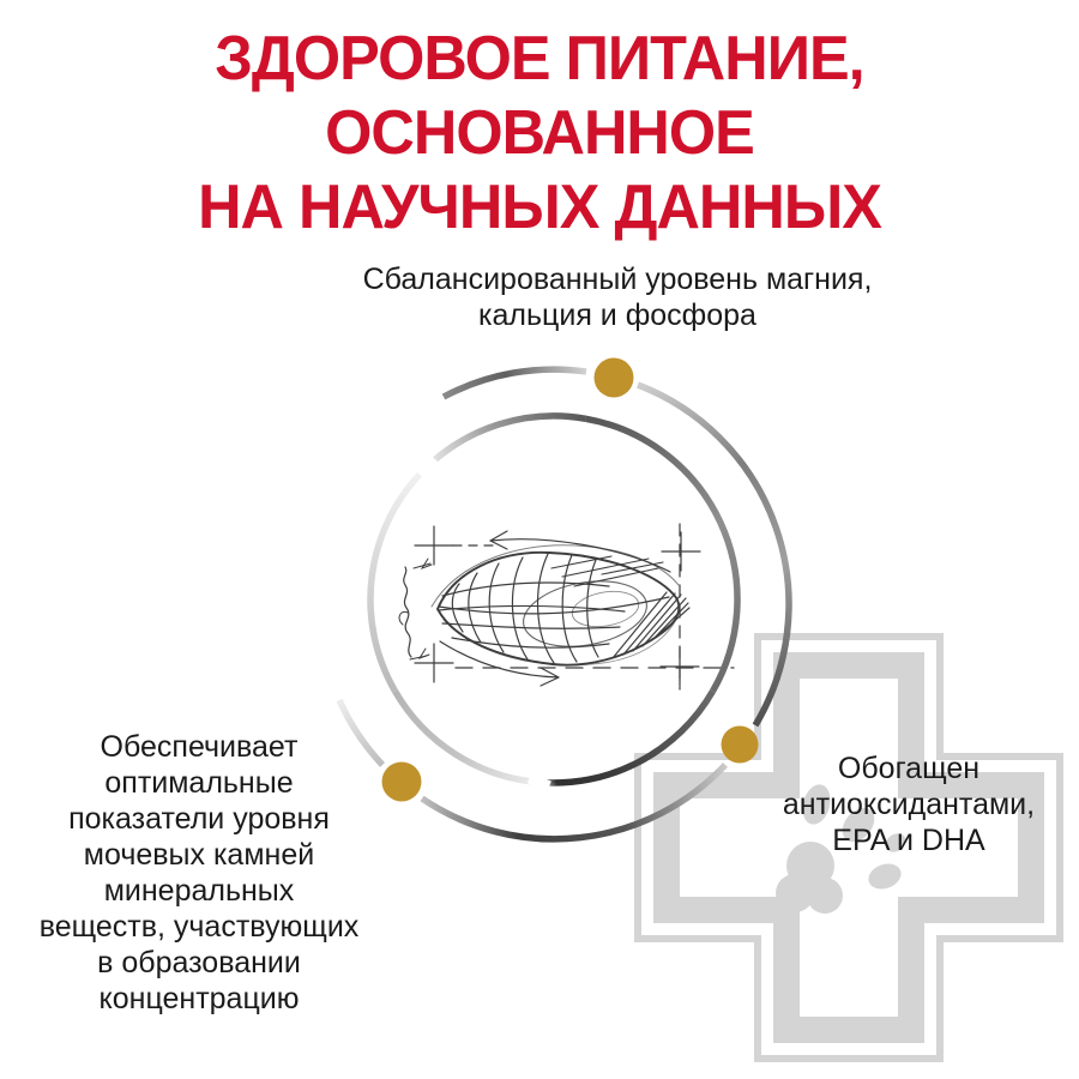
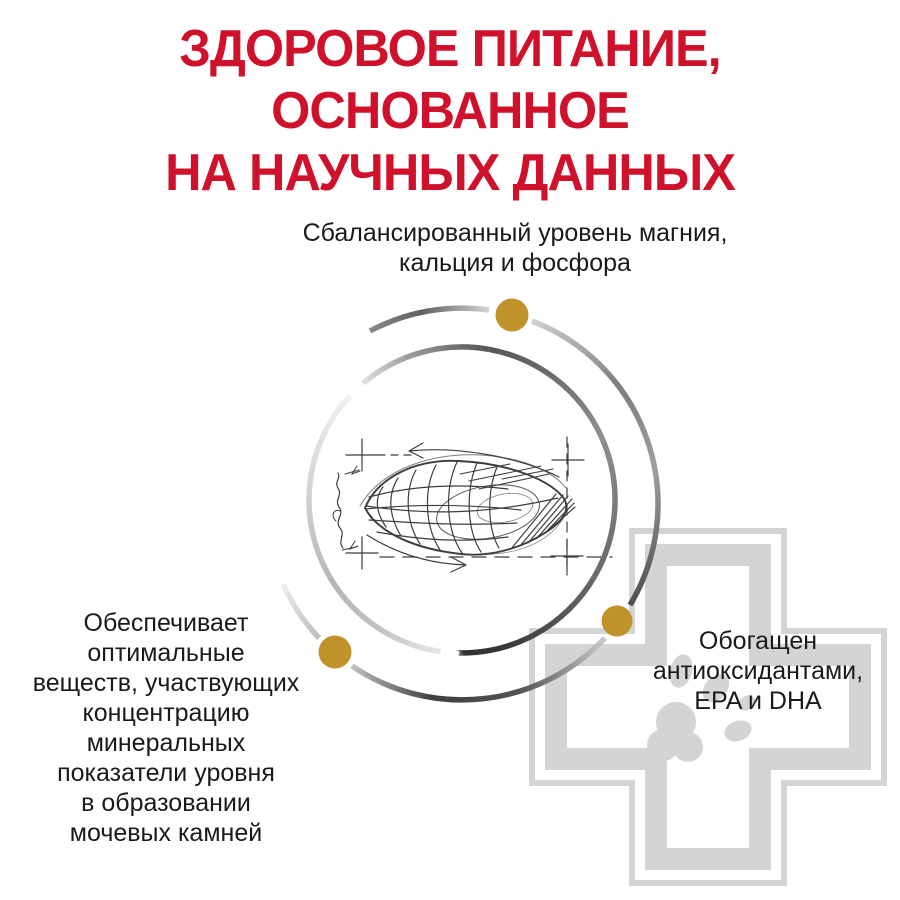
  ЗДОРОВОЕ ПИТАНИЕ, ОСНОВАННОЕ
  НА НАУЧНЫХ ДАННЫХ
  Сбалансированный уровень магния,
  кальция и фосфора
  Обеспечивает
  оптимальные
- показатели уровня
+ веществ, участвующих
- мочевых камней
+ концентрацию
  минеральных
- веществ, участвующих
+ показатели уровня
  в образовании
- концентрацию
+ мочевых камней
  Обогащен
  антиоксидантами,
  EPA и DHA
